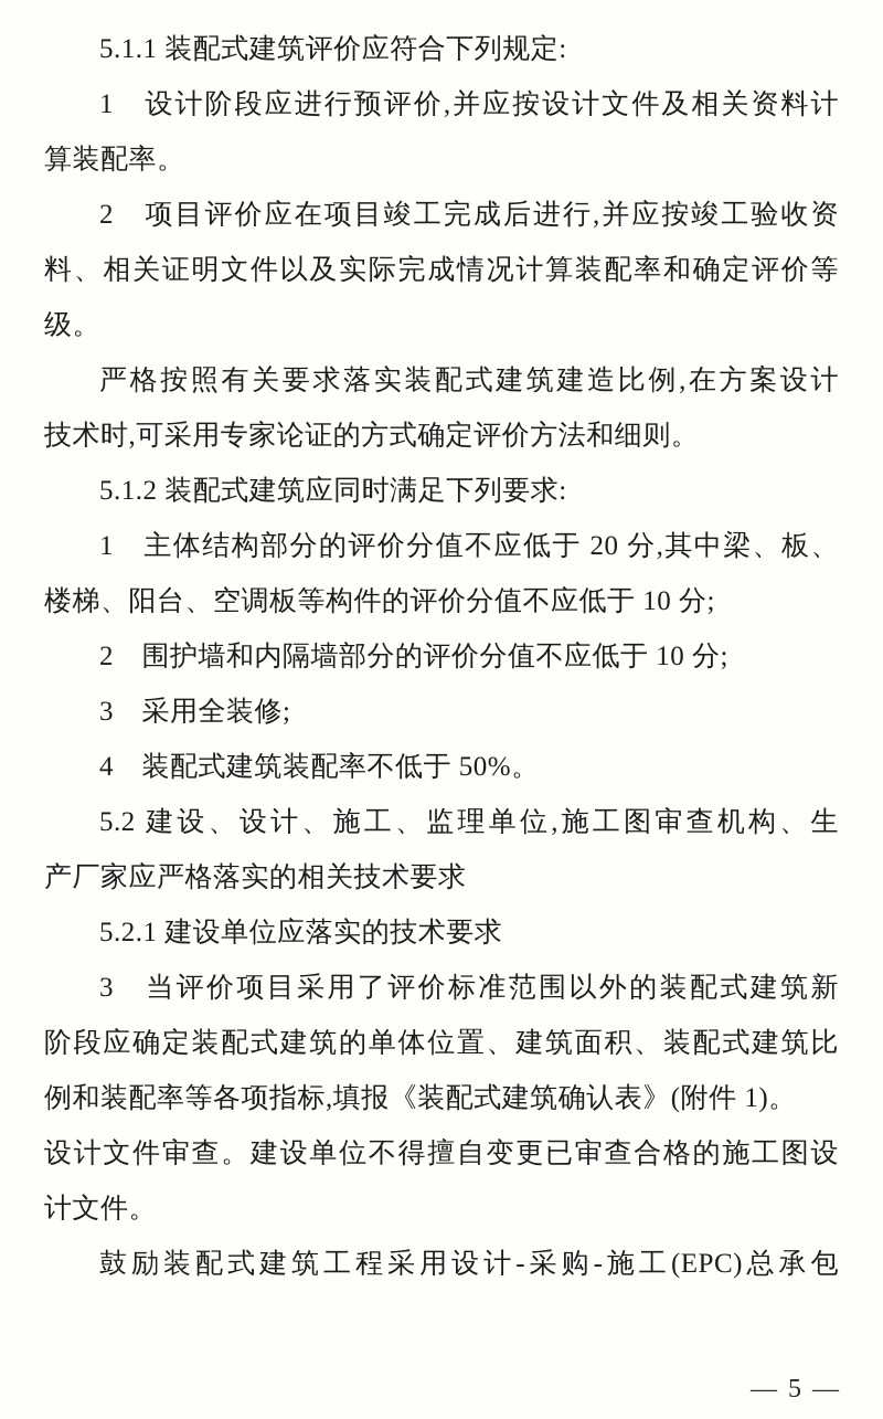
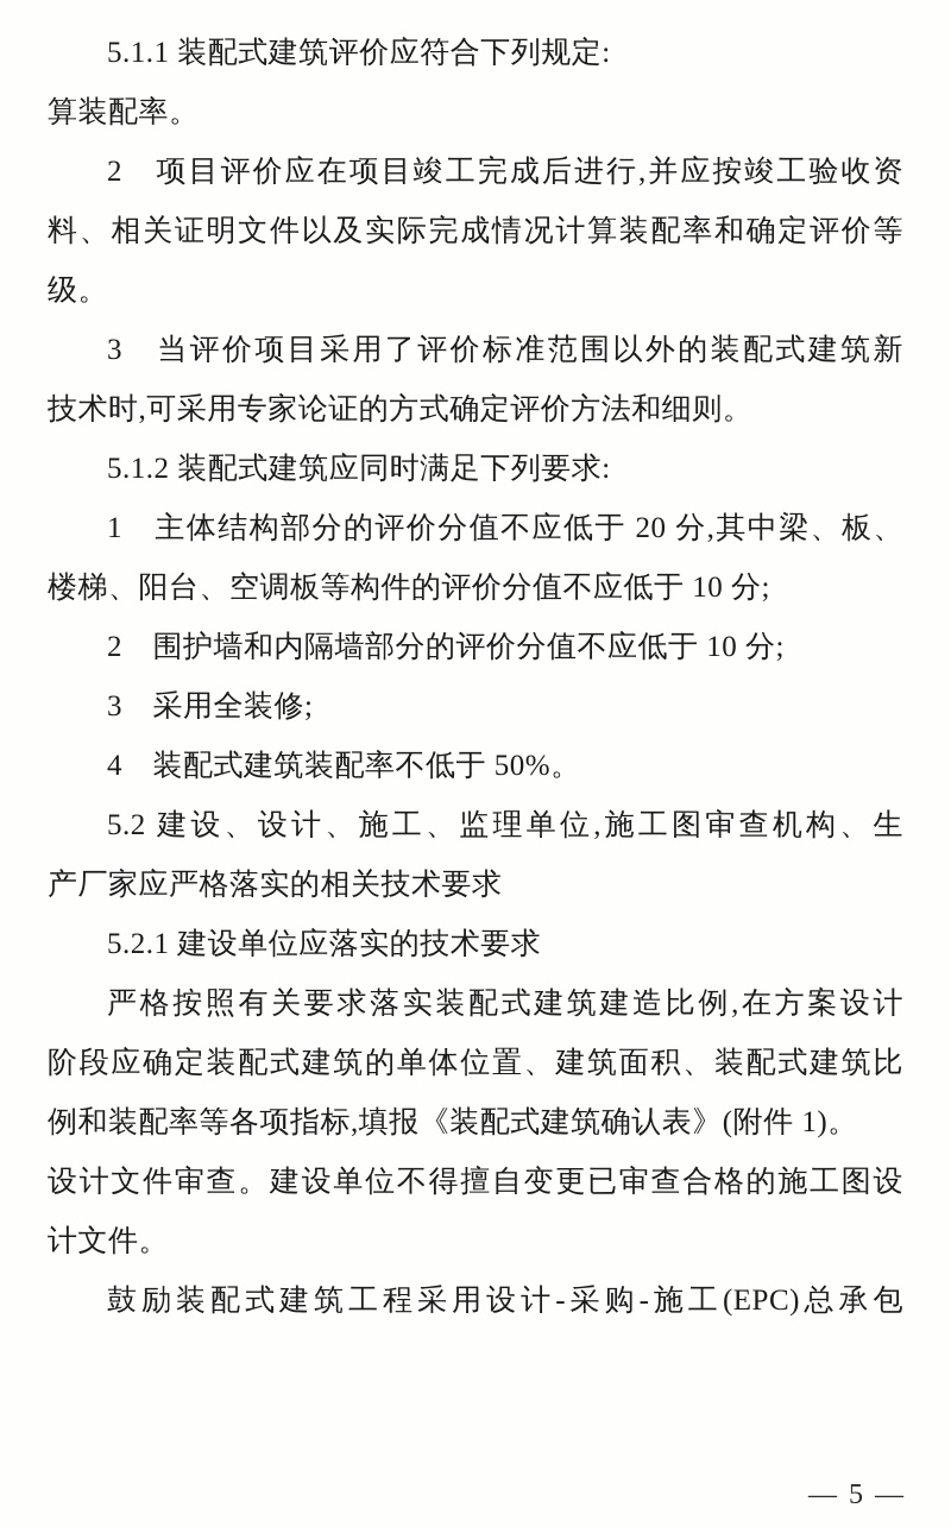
  5.1.1 装配式建筑评价应符合下列规定:
- 1 设计阶段应进行预评价,并应按设计文件及相关资料计
  算装配率。
  2 项目评价应在项目竣工完成后进行,并应按竣工验收资
  料、相关证明文件以及实际完成情况计算装配率和确定评价等
  级。
- 严格按照有关要求落实装配式建筑建造比例,在方案设计
+ 3 当评价项目采用了评价标准范围以外的装配式建筑新
  技术时,可采用专家论证的方式确定评价方法和细则。
  5.1.2 装配式建筑应同时满足下列要求:
  1 主体结构部分的评价分值不应低于 20 分,其中梁、板、
  楼梯、阳台、空调板等构件的评价分值不应低于 10 分;
  2 围护墙和内隔墙部分的评价分值不应低于 10 分;
  3 采用全装修;
  4 装配式建筑装配率不低于 50%。
  5.2 建设、设计、施工、监理单位,施工图审查机构、生
  产厂家应严格落实的相关技术要求
  5.2.1 建设单位应落实的技术要求
- 3 当评价项目采用了评价标准范围以外的装配式建筑新
+ 严格按照有关要求落实装配式建筑建造比例,在方案设计
  阶段应确定装配式建筑的单体位置、建筑面积、装配式建筑比
  例和装配率等各项指标,填报《装配式建筑确认表》(附件 1)。
  设计文件审查。建设单位不得擅自变更已审查合格的施工图设
  计文件。
  鼓励装配式建筑工程采用设计-采购-施工(EPC)总承包
  — 5 —
